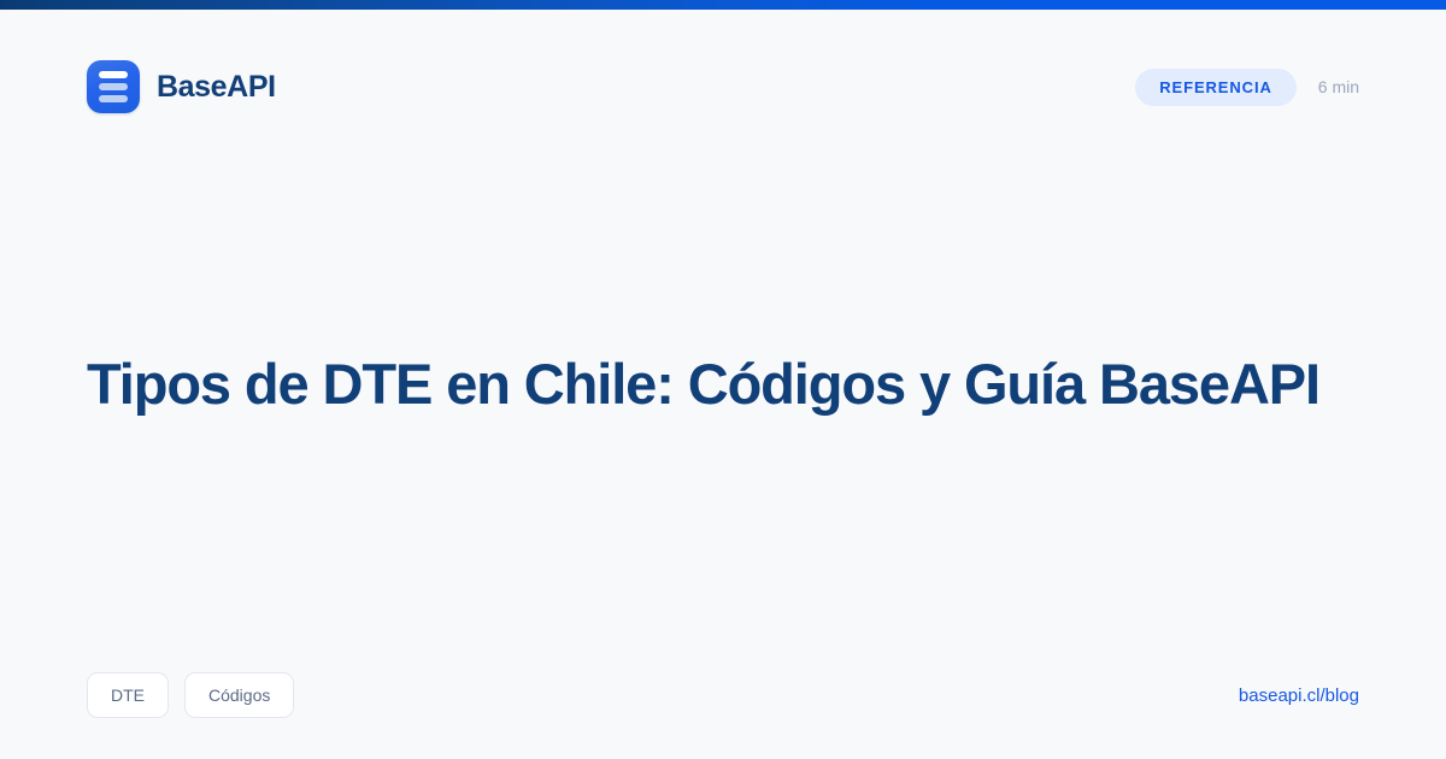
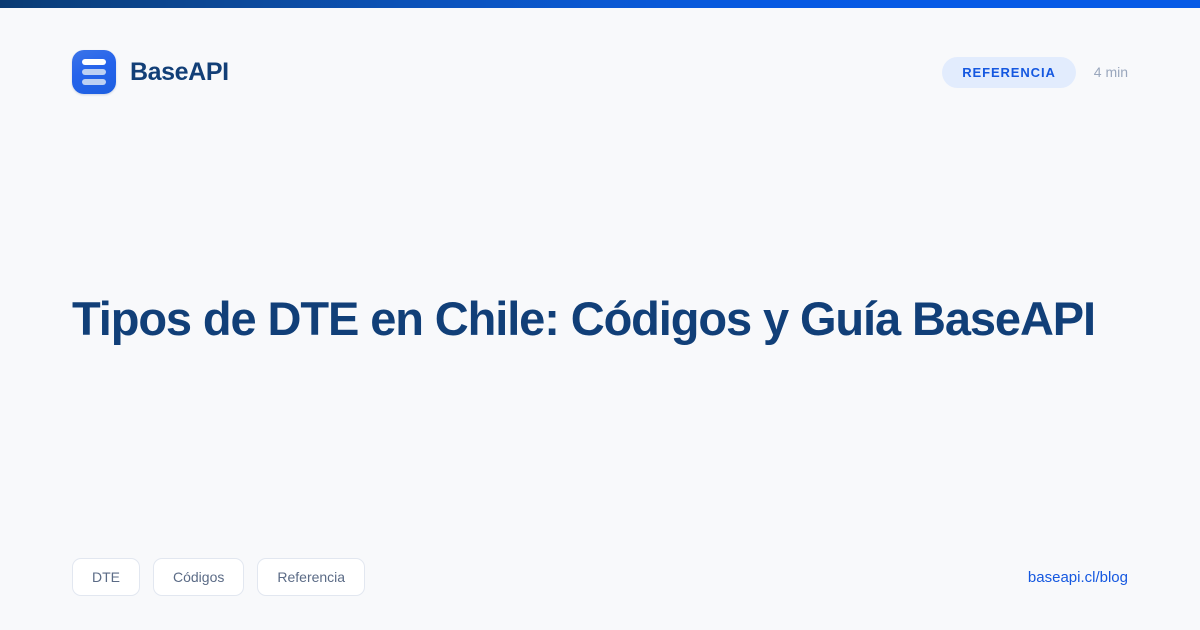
  BaseAPI
  REFERENCIA
- 6 min
+ 4 min
  Tipos de DTE en Chile: Códigos y Guía BaseAPI
  DTE
  Códigos
+ Referencia
  baseapi.cl/blog
